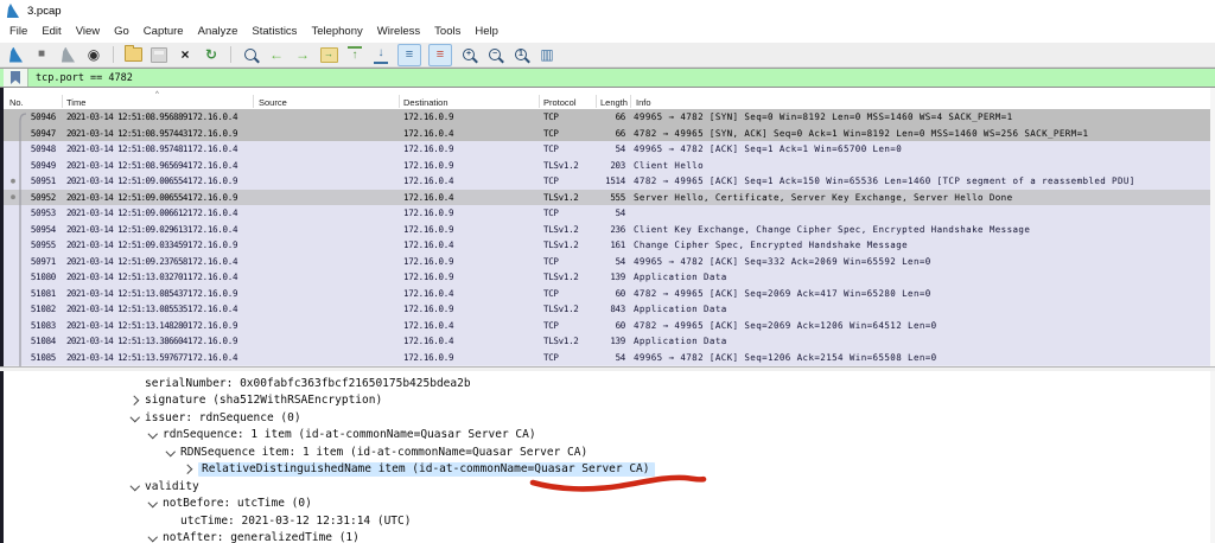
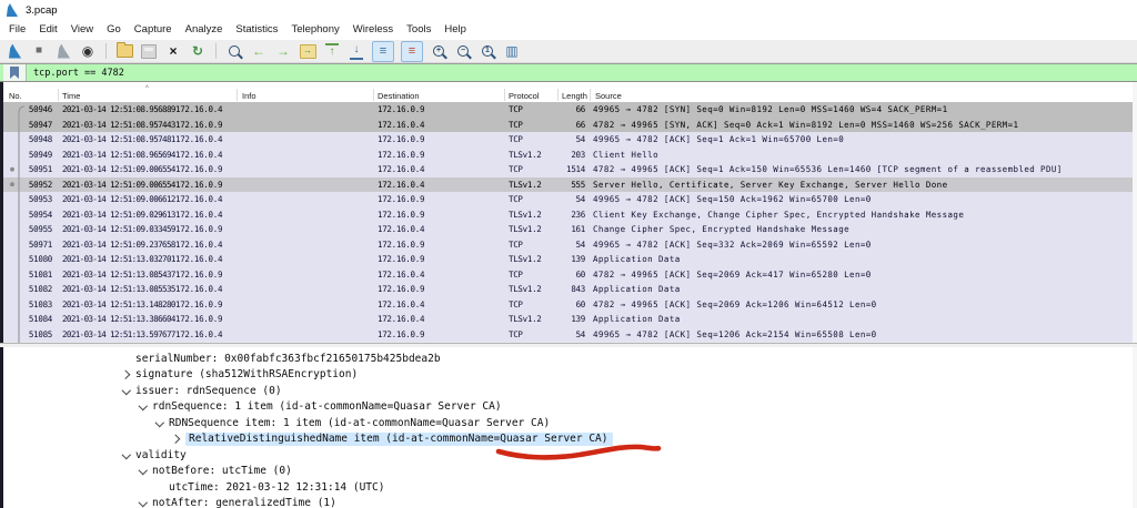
  3.pcap
  File
  Edit
  View
  Go
  Capture
  Analyze
  Statistics
  Telephony
  Wireless
  Tools
  Help
  ■
  ◉
  ×
  ↻
  ←
  →
  →
  ↑
  ↓
  ≡
  ≡
  ▥
  tcp.port == 4782
  No.
  Time
- Source
+ Info
  Destination
  Protocol
  Length
- Info
+ Source
  50946
  2021-03-14 12:51:08.956889
  172.16.0.4
  172.16.0.9
  TCP
  66
  49965 → 4782 [SYN] Seq=0 Win=8192 Len=0 MSS=1460 WS=4 SACK_PERM=1
  50947
  2021-03-14 12:51:08.957443
  172.16.0.9
  172.16.0.4
  TCP
  66
  4782 → 49965 [SYN, ACK] Seq=0 Ack=1 Win=8192 Len=0 MSS=1460 WS=256 SACK_PERM=1
  50948
  2021-03-14 12:51:08.957481
  172.16.0.4
  172.16.0.9
  TCP
  54
  49965 → 4782 [ACK] Seq=1 Ack=1 Win=65700 Len=0
  50949
  2021-03-14 12:51:08.965694
  172.16.0.4
  172.16.0.9
  TLSv1.2
  203
  Client Hello
  50951
  2021-03-14 12:51:09.006554
  172.16.0.9
  172.16.0.4
  TCP
  1514
  4782 → 49965 [ACK] Seq=1 Ack=150 Win=65536 Len=1460 [TCP segment of a reassembled PDU]
  50952
  2021-03-14 12:51:09.006554
  172.16.0.9
  172.16.0.4
  TLSv1.2
  555
  Server Hello, Certificate, Server Key Exchange, Server Hello Done
  50953
  2021-03-14 12:51:09.006612
  172.16.0.4
  172.16.0.9
  TCP
  54
+ 49965 → 4782 [ACK] Seq=150 Ack=1962 Win=65700 Len=0
  50954
  2021-03-14 12:51:09.029613
  172.16.0.4
  172.16.0.9
  TLSv1.2
  236
  Client Key Exchange, Change Cipher Spec, Encrypted Handshake Message
  50955
  2021-03-14 12:51:09.033459
  172.16.0.9
  172.16.0.4
  TLSv1.2
  161
  Change Cipher Spec, Encrypted Handshake Message
  50971
  2021-03-14 12:51:09.237658
  172.16.0.4
  172.16.0.9
  TCP
  54
  49965 → 4782 [ACK] Seq=332 Ack=2069 Win=65592 Len=0
  51080
  2021-03-14 12:51:13.032701
  172.16.0.4
  172.16.0.9
  TLSv1.2
  139
  Application Data
  51081
  2021-03-14 12:51:13.085437
  172.16.0.9
  172.16.0.4
  TCP
  60
  4782 → 49965 [ACK] Seq=2069 Ack=417 Win=65280 Len=0
  51082
  2021-03-14 12:51:13.085535
  172.16.0.4
  172.16.0.9
  TLSv1.2
  843
  Application Data
  51083
  2021-03-14 12:51:13.148280
  172.16.0.9
  172.16.0.4
  TCP
  60
  4782 → 49965 [ACK] Seq=2069 Ack=1206 Win=64512 Len=0
  51084
  2021-03-14 12:51:13.386604
  172.16.0.9
  172.16.0.4
  TLSv1.2
  139
  Application Data
  51085
  2021-03-14 12:51:13.597677
  172.16.0.4
  172.16.0.9
  TCP
  54
  49965 → 4782 [ACK] Seq=1206 Ack=2154 Win=65508 Len=0
  serialNumber: 0x00fabfc363fbcf21650175b425bdea2b
  signature (sha512WithRSAEncryption)
  issuer: rdnSequence (0)
  rdnSequence: 1 item (id-at-commonName=Quasar Server CA)
  RDNSequence item: 1 item (id-at-commonName=Quasar Server CA)
  RelativeDistinguishedName item (id-at-commonName=Quasar Server CA)
  validity
  notBefore: utcTime (0)
  utcTime: 2021-03-12 12:31:14 (UTC)
  notAfter: generalizedTime (1)
